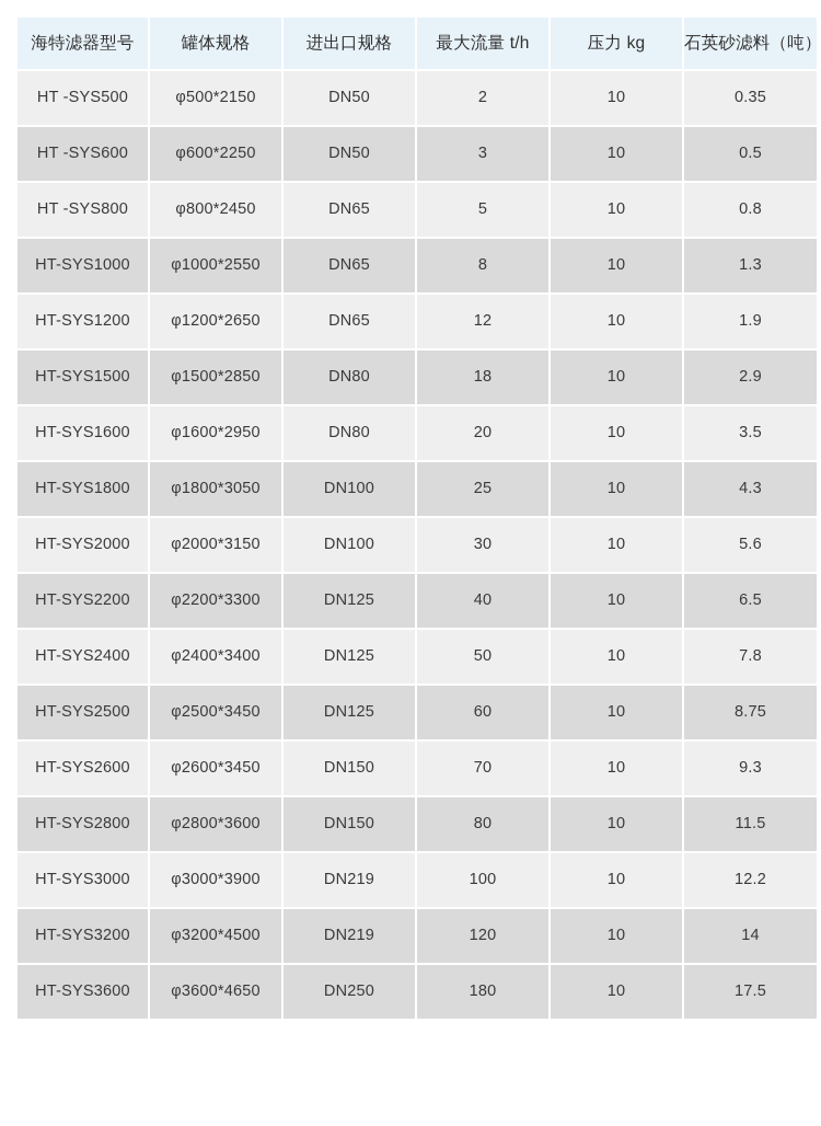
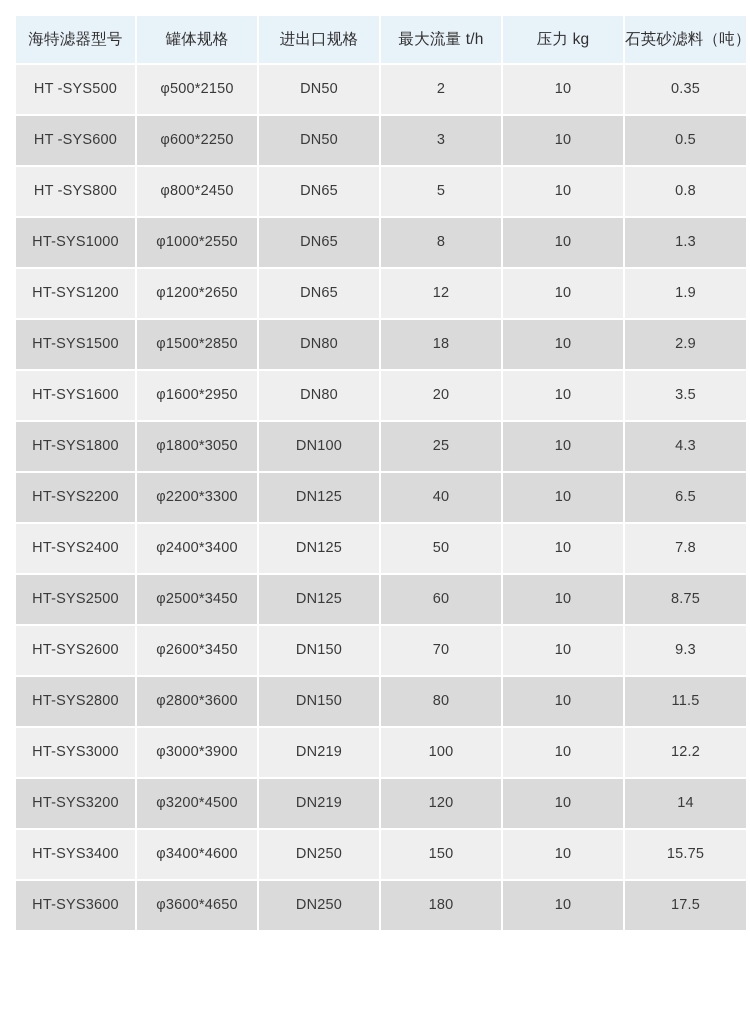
  海特滤器型号	罐体规格	进出口规格	最大流量 t/h	压力 kg	石英砂滤料（吨）
  HT -SYS500	φ500*2150	DN50	2	10	0.35
  HT -SYS600	φ600*2250	DN50	3	10	0.5
  HT -SYS800	φ800*2450	DN65	5	10	0.8
  HT-SYS1000	φ1000*2550	DN65	8	10	1.3
  HT-SYS1200	φ1200*2650	DN65	12	10	1.9
  HT-SYS1500	φ1500*2850	DN80	18	10	2.9
  HT-SYS1600	φ1600*2950	DN80	20	10	3.5
  HT-SYS1800	φ1800*3050	DN100	25	10	4.3
- HT-SYS2000	φ2000*3150	DN100	30	10	5.6
  HT-SYS2200	φ2200*3300	DN125	40	10	6.5
  HT-SYS2400	φ2400*3400	DN125	50	10	7.8
  HT-SYS2500	φ2500*3450	DN125	60	10	8.75
  HT-SYS2600	φ2600*3450	DN150	70	10	9.3
  HT-SYS2800	φ2800*3600	DN150	80	10	11.5
  HT-SYS3000	φ3000*3900	DN219	100	10	12.2
  HT-SYS3200	φ3200*4500	DN219	120	10	14
+ HT-SYS3400	φ3400*4600	DN250	150	10	15.75
  HT-SYS3600	φ3600*4650	DN250	180	10	17.5
